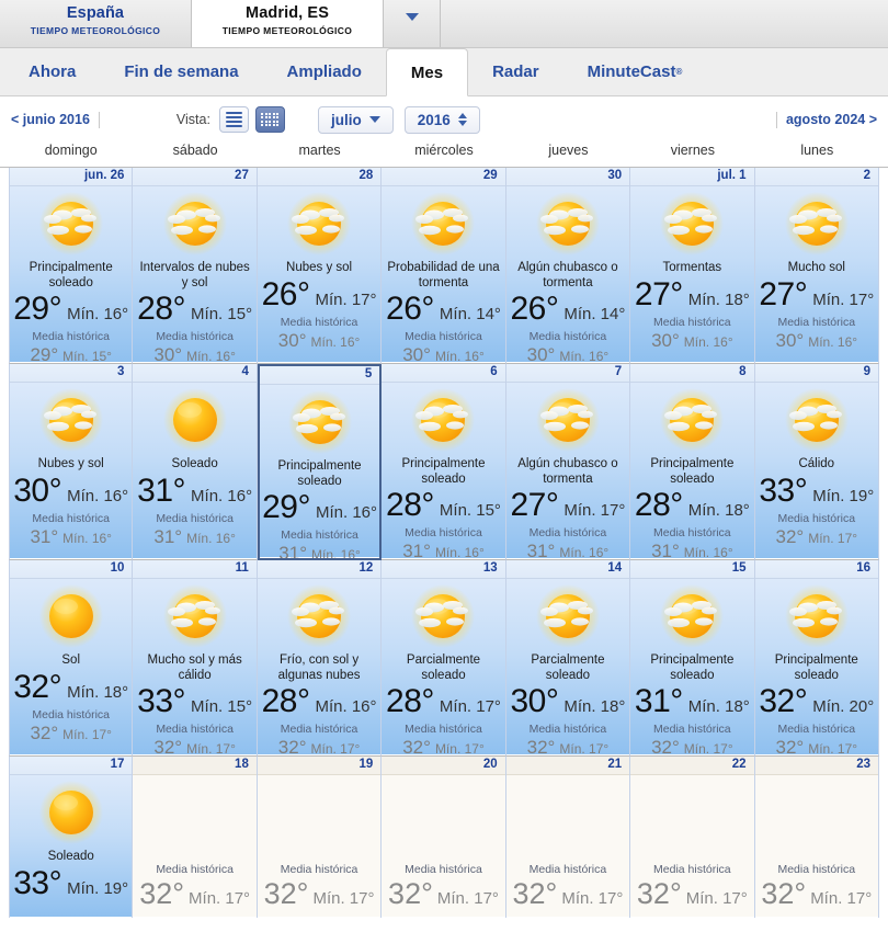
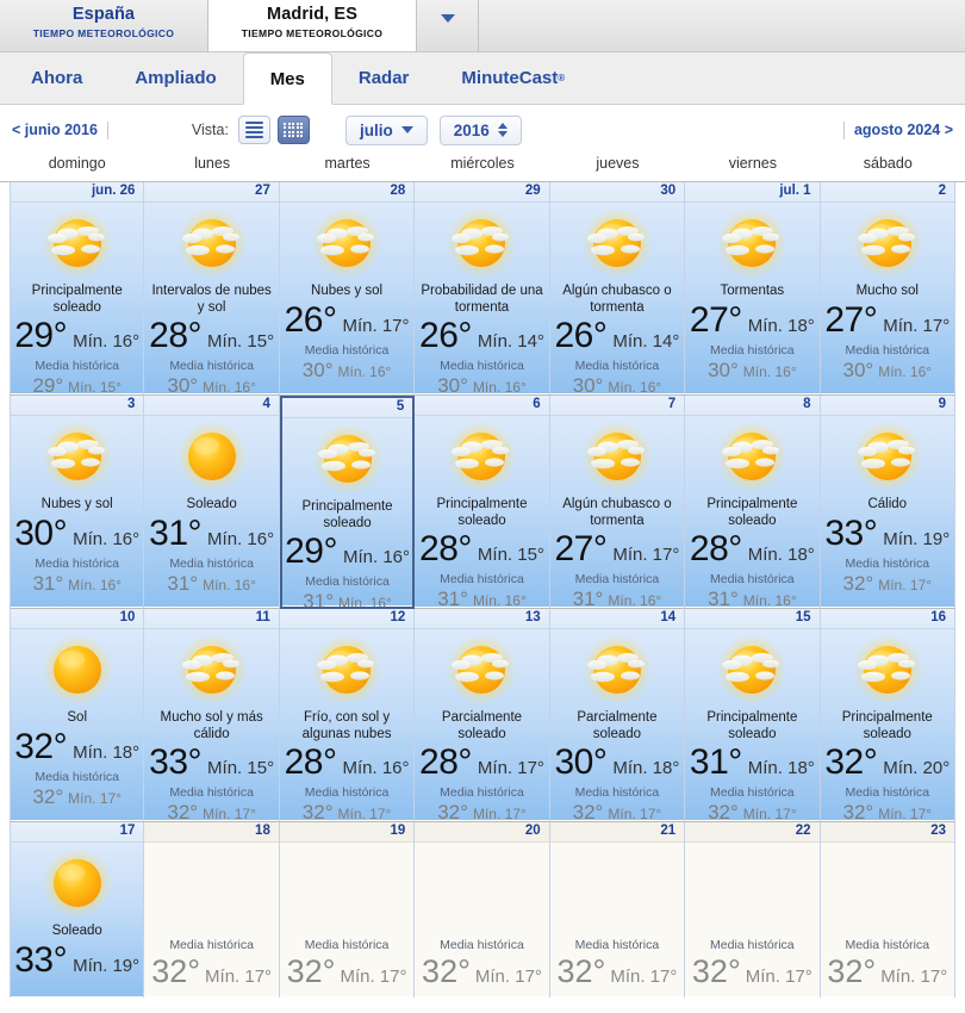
  España
  TIEMPO METEOROLÓGICO
  Madrid, ES
  TIEMPO METEOROLÓGICO
  Ahora
- Fin de semana
  Ampliado
  Mes
  Radar
  MinuteCast
  ®
  < junio 2016
  Vista:
  julio
  2016
  agosto 2024 >
  domingo
- sábado
+ lunes
  martes
  miércoles
  jueves
  viernes
- lunes
+ sábado
  jun. 26
  Principalmente soleado
  29°
  Mín. 16°
  Media histórica
  29°
  Mín. 15°
  27
  Intervalos de nubes y sol
  28°
  Mín. 15°
  Media histórica
  30°
  Mín. 16°
  28
  Nubes y sol
  26°
  Mín. 17°
  Media histórica
  30°
  Mín. 16°
  29
  Probabilidad de una tormenta
  26°
  Mín. 14°
  Media histórica
  30°
  Mín. 16°
  30
  Algún chubasco o tormenta
  26°
  Mín. 14°
  Media histórica
  30°
  Mín. 16°
  jul. 1
  Tormentas
  27°
  Mín. 18°
  Media histórica
  30°
  Mín. 16°
  2
  Mucho sol
  27°
  Mín. 17°
  Media histórica
  30°
  Mín. 16°
  3
  Nubes y sol
  30°
  Mín. 16°
  Media histórica
  31°
  Mín. 16°
  4
  Soleado
  31°
  Mín. 16°
  Media histórica
  31°
  Mín. 16°
  5
  Principalmente soleado
  29°
  Mín. 16°
  Media histórica
  31°
  Mín. 16°
  6
  Principalmente soleado
  28°
  Mín. 15°
  Media histórica
  31°
  Mín. 16°
  7
  Algún chubasco o tormenta
  27°
  Mín. 17°
  Media histórica
  31°
  Mín. 16°
  8
  Principalmente soleado
  28°
  Mín. 18°
  Media histórica
  31°
  Mín. 16°
  9
  Cálido
  33°
  Mín. 19°
  Media histórica
  32°
  Mín. 17°
  10
  Sol
  32°
  Mín. 18°
  Media histórica
  32°
  Mín. 17°
  11
  Mucho sol y más cálido
  33°
  Mín. 15°
  Media histórica
  32°
  Mín. 17°
  12
  Frío, con sol y algunas nubes
  28°
  Mín. 16°
  Media histórica
  32°
  Mín. 17°
  13
  Parcialmente soleado
  28°
  Mín. 17°
  Media histórica
  32°
  Mín. 17°
  14
  Parcialmente soleado
  30°
  Mín. 18°
  Media histórica
  32°
  Mín. 17°
  15
  Principalmente soleado
  31°
  Mín. 18°
  Media histórica
  32°
  Mín. 17°
  16
  Principalmente soleado
  32°
  Mín. 20°
  Media histórica
  32°
  Mín. 17°
  17
  Soleado
  33°
  Mín. 19°
  18
  Media histórica
  32°
  Mín. 17°
  19
  Media histórica
  32°
  Mín. 17°
  20
  Media histórica
  32°
  Mín. 17°
  21
  Media histórica
  32°
  Mín. 17°
  22
  Media histórica
  32°
  Mín. 17°
  23
  Media histórica
  32°
  Mín. 17°
